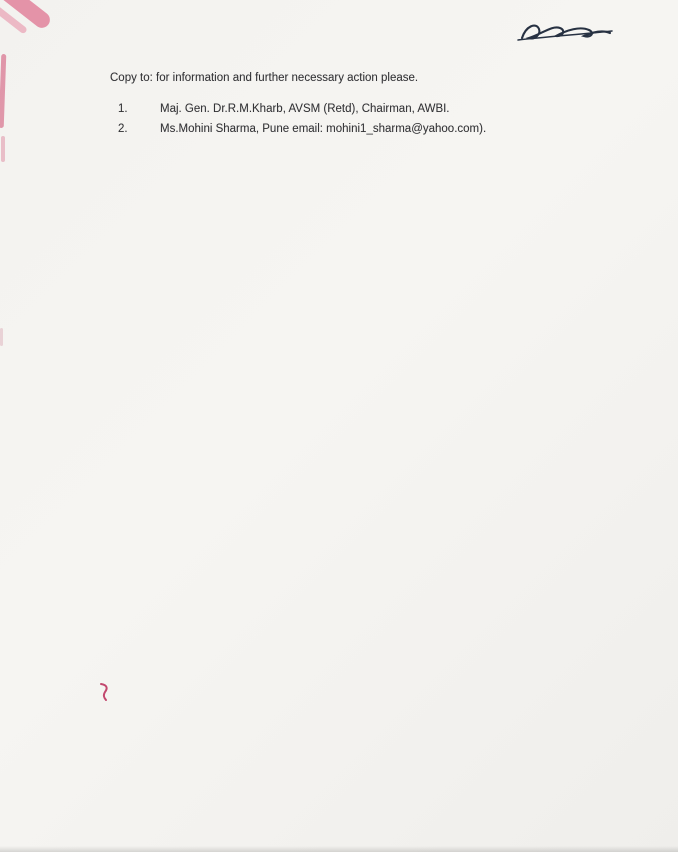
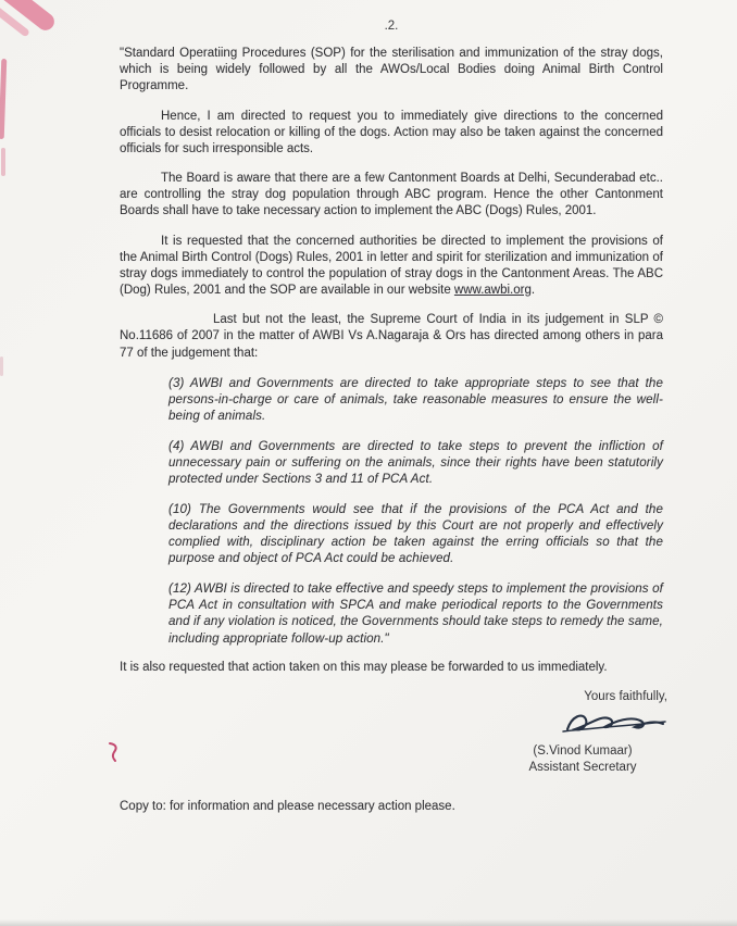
+ .2.
+ "Standard Operatiing Procedures (SOP) for the sterilisation and immunization of the stray dogs, which is being widely followed by all the AWOs/Local Bodies doing Animal Birth Control Programme.
+ Hence, I am directed to request you to immediately give directions to the concerned officials to desist relocation or killing of the dogs. Action may also be taken against the concerned officials for such irresponsible acts.
+ The Board is aware that there are a few Cantonment Boards at Delhi, Secunderabad etc.. are controlling the stray dog population through ABC program. Hence the other Cantonment Boards shall have to take necessary action to implement the ABC (Dogs) Rules, 2001.
+ It is requested that the concerned authorities be directed to implement the provisions of the Animal Birth Control (Dogs) Rules, 2001 in letter and spirit for sterilization and immunization of stray dogs immediately to control the population of stray dogs in the Cantonment Areas. The ABC (Dog) Rules, 2001 and the SOP are available in our website www.awbi.org.
+ Last but not the least, the Supreme Court of India in its judgement in SLP © No.11686 of 2007 in the matter of AWBI Vs A.Nagaraja & Ors has directed among others in para 77 of the judgement that:
+ (3) AWBI and Governments are directed to take appropriate steps to see that the persons-in-charge or care of animals, take reasonable measures to ensure the well-being of animals.
+ (4) AWBI and Governments are directed to take steps to prevent the infliction of unnecessary pain or suffering on the animals, since their rights have been statutorily protected under Sections 3 and 11 of PCA Act.
+ (10) The Governments would see that if the provisions of the PCA Act and the declarations and the directions issued by this Court are not properly and effectively complied with, disciplinary action be taken against the erring officials so that the purpose and object of PCA Act could be achieved.
+ (12) AWBI is directed to take effective and speedy steps to implement the provisions of PCA Act in consultation with SPCA and make periodical reports to the Governments and if any violation is noticed, the Governments should take steps to remedy the same, including appropriate follow-up action."
+ It is also requested that action taken on this may please be forwarded to us immediately.
+ Yours faithfully,
+ (S.Vinod Kumaar)
+ Assistant Secretary
- Copy to: for information and further necessary action please.
+ Copy to: for information and please necessary action please.
- 1.
- Maj. Gen. Dr.R.M.Kharb, AVSM (Retd), Chairman, AWBI.
- 2.
- Ms.Mohini Sharma, Pune email: mohini1_sharma@yahoo.com).
